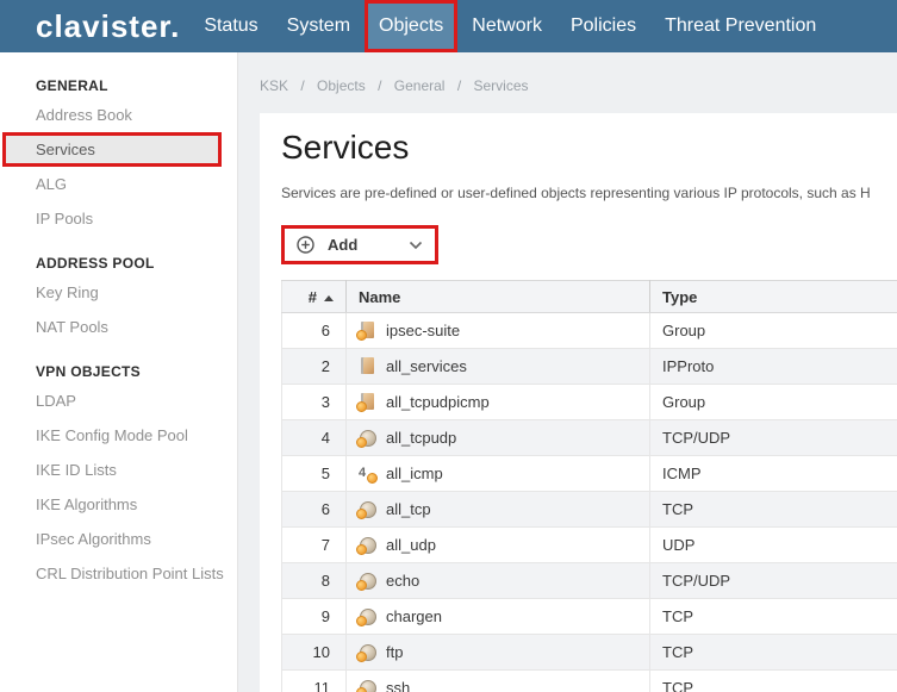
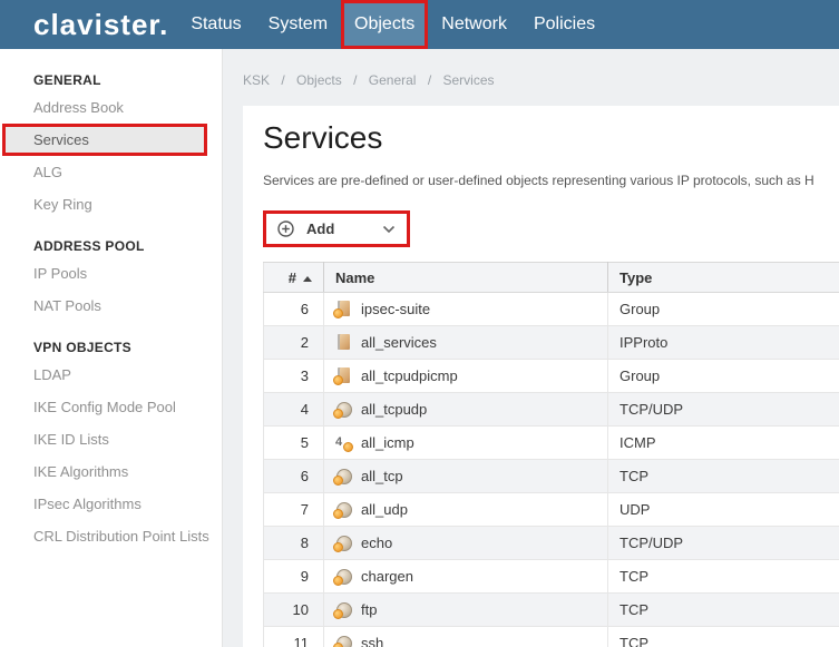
  clavister.
  Status
  System
  Objects
  Network
  Policies
- Threat Prevention
  GENERAL
  Address Book
  Services
  ALG
- IP Pools
+ Key Ring
  ADDRESS POOL
- Key Ring
+ IP Pools
  NAT Pools
  VPN OBJECTS
  LDAP
  IKE Config Mode Pool
  IKE ID Lists
  IKE Algorithms
  IPsec Algorithms
  CRL Distribution Point Lists
  KSK Objects General Services
  Services
  Services are pre-defined or user-defined objects representing various IP protocols, such as H
  Add
  #	Name	Type
  6	ipsec-suite	Group
  2	all_services	IPProto
  3	all_tcpudpicmp	Group
  4	all_tcpudp	TCP/UDP
  5	all_icmp	ICMP
  6	all_tcp	TCP
  7	all_udp	UDP
  8	echo	TCP/UDP
  9	chargen	TCP
  10	ftp	TCP
  11	ssh	TCP
